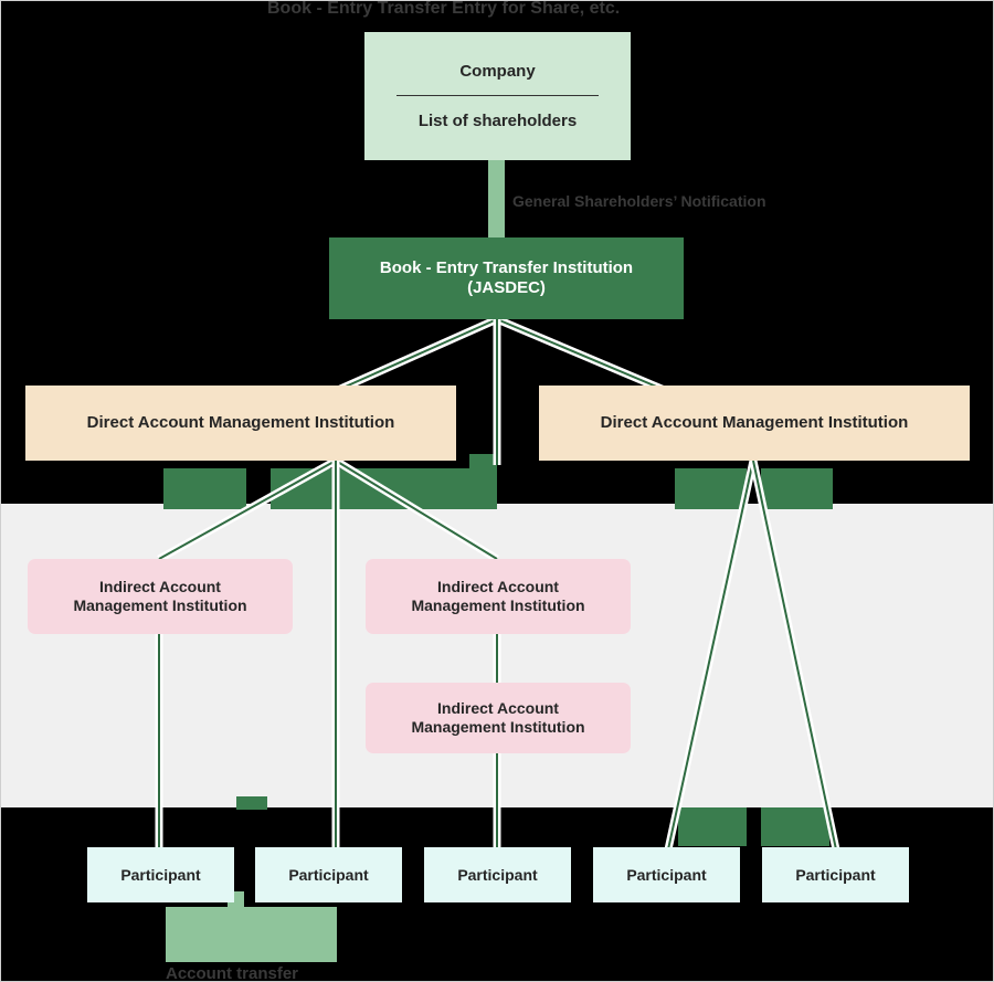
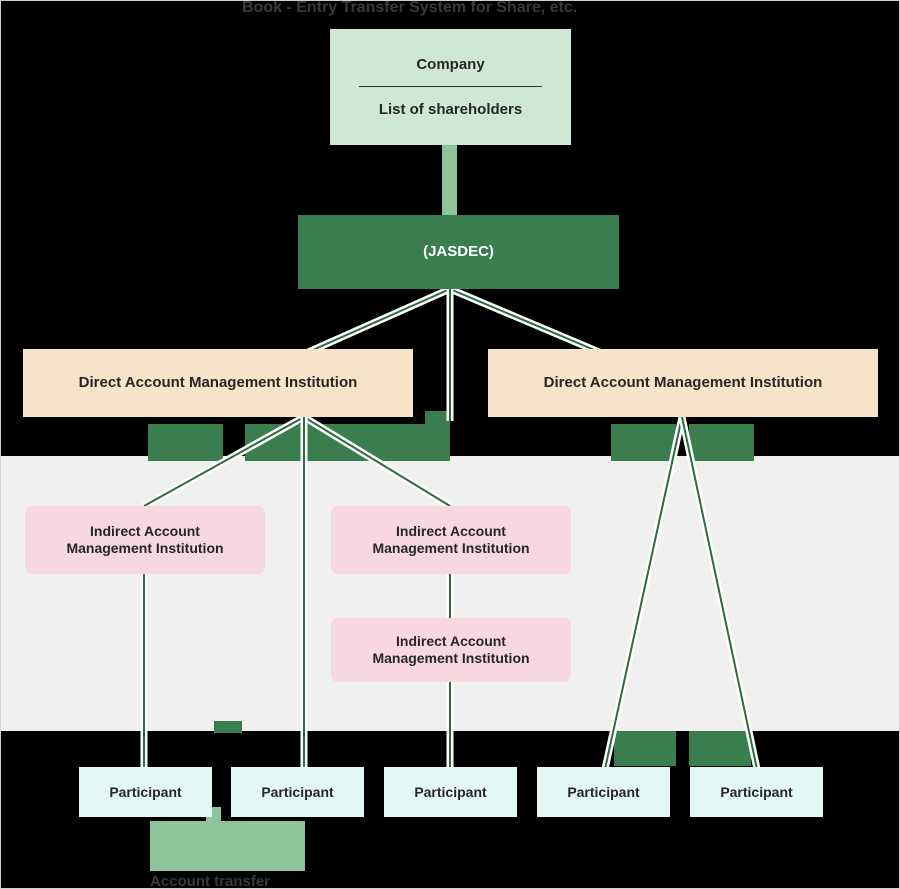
- Book - Entry Transfer Entry for Share, etc.
+ Book - Entry Transfer System for Share, etc.
  Company
  List of shareholders
- General Shareholders’ Notification
- Book - Entry Transfer Institution
  (JASDEC)
  Direct Account Management Institution
  Direct Account Management Institution
  Indirect Account
  Management Institution
  Indirect Account
  Management Institution
  Indirect Account
  Management Institution
  Participant
  Participant
  Participant
  Participant
  Participant
  Account transfer
